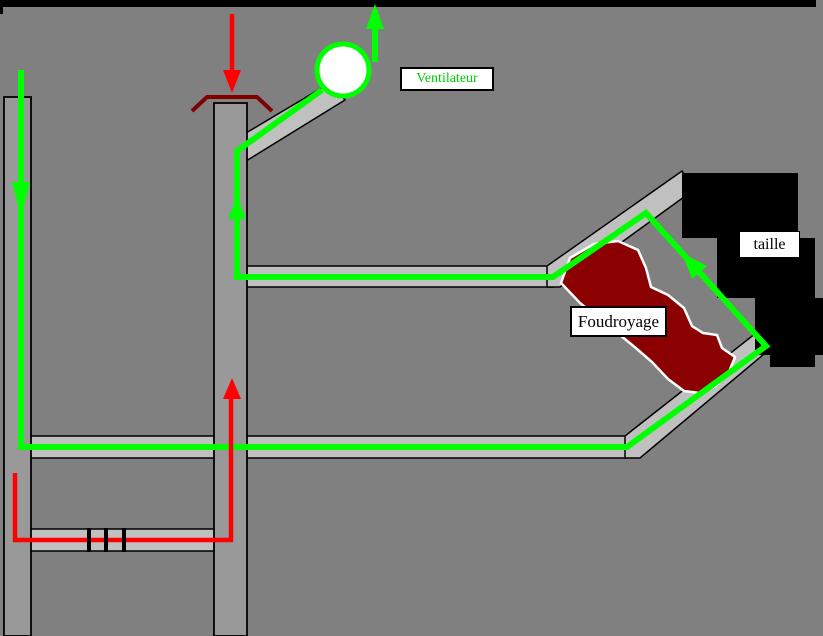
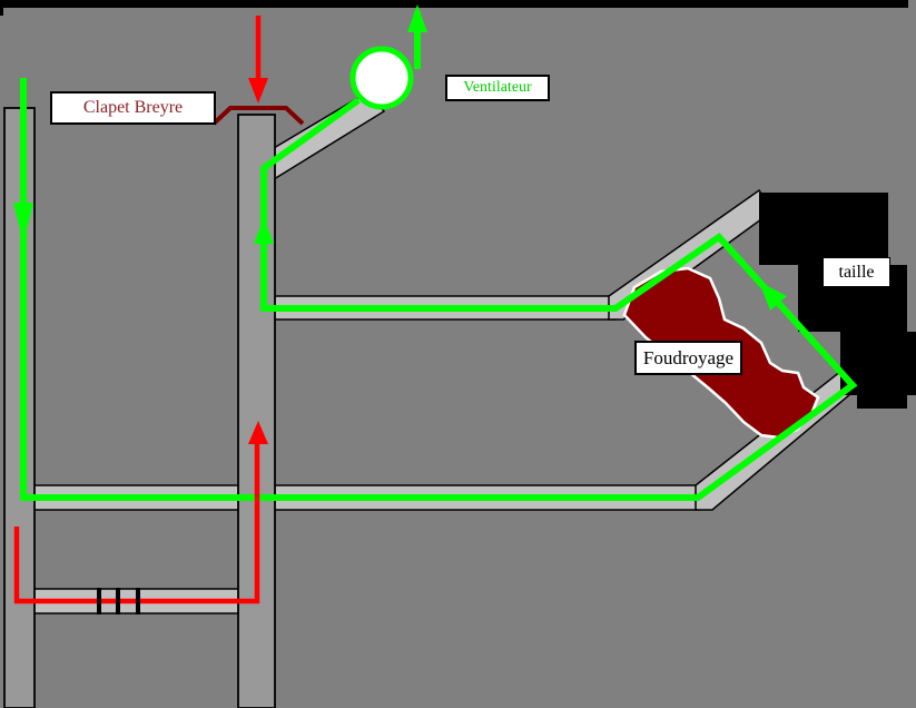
+ Clapet Breyre
  Ventilateur
  Foudroyage
  taille
